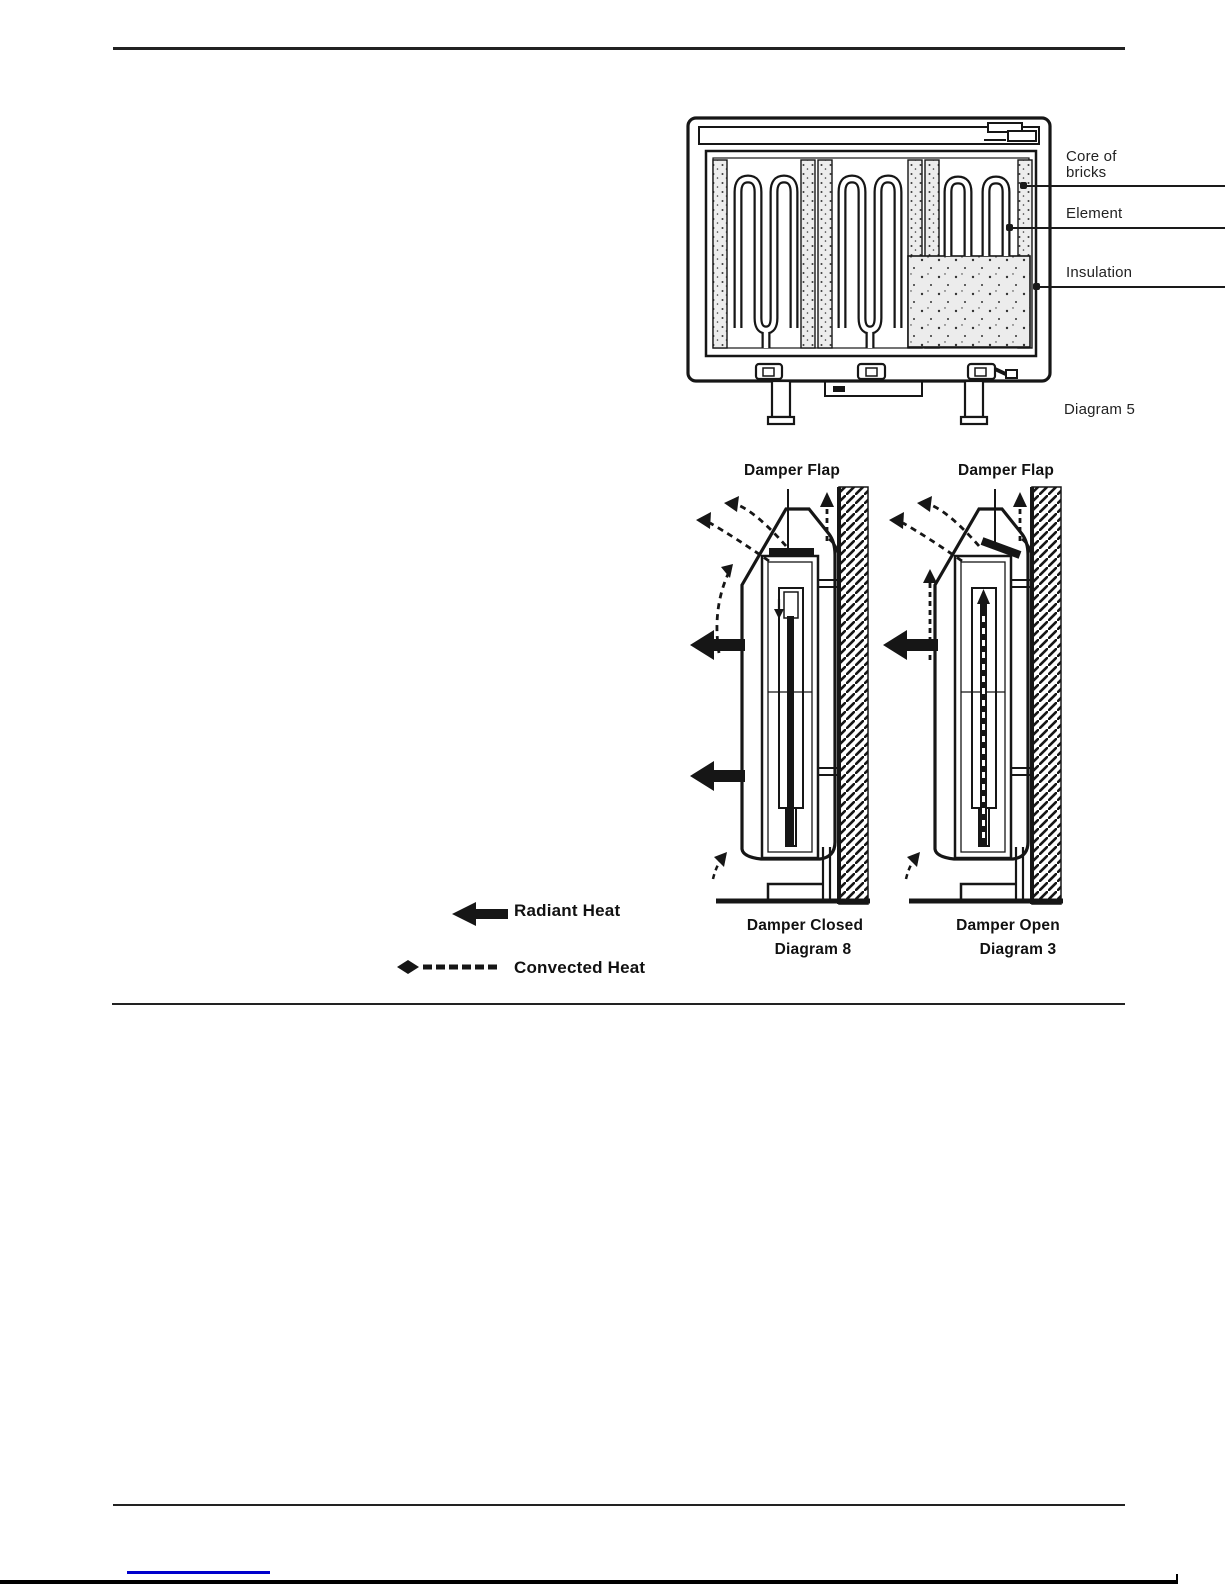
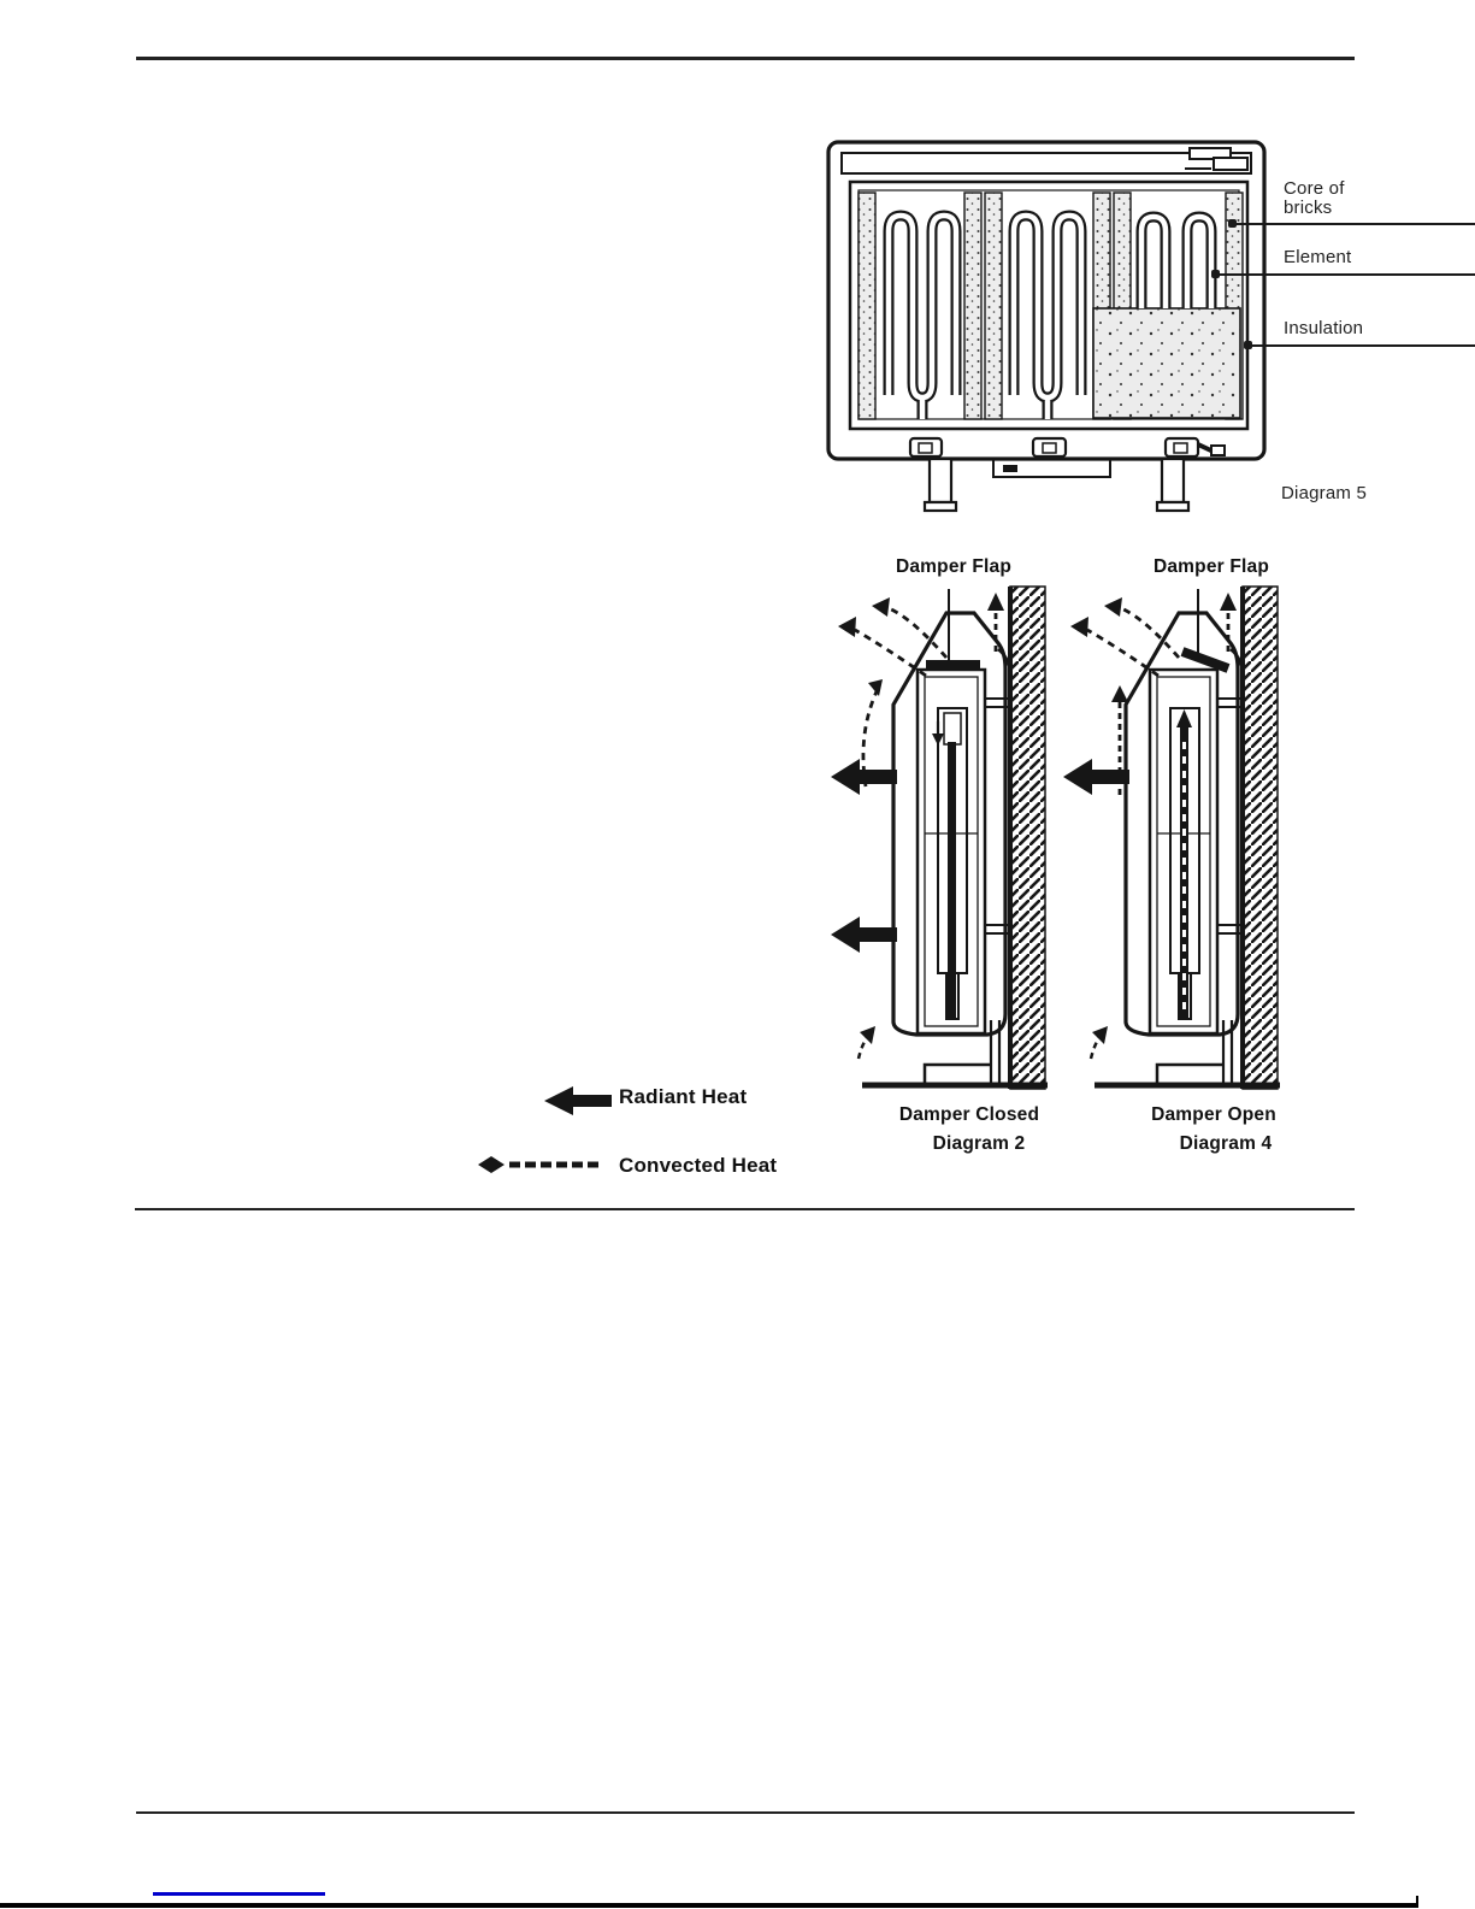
  Core of
  bricks
  Element
  Insulation
  Diagram 5
  Damper Flap
  Damper Flap
  Damper Closed
- Diagram 8
+ Diagram 2
  Damper Open
- Diagram 3
+ Diagram 4
  Radiant Heat
  Convected Heat
